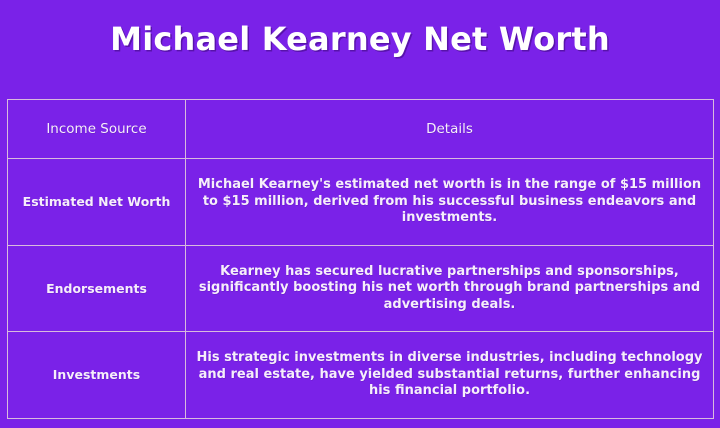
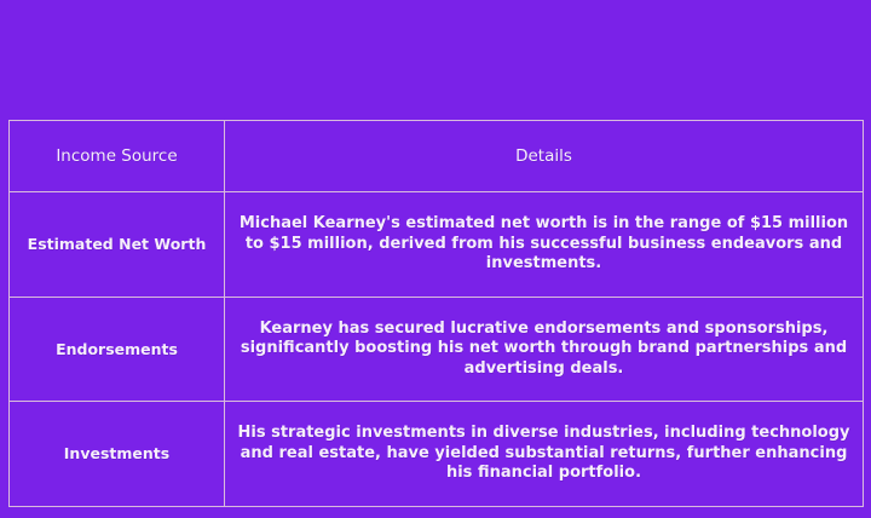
- Michael Kearney Net Worth
  Income Source	Details
  Estimated Net Worth	Michael Kearney's estimated net worth is in the range of $15 million to $15 million, derived from his successful business endeavors and investments.
- Endorsements	Kearney has secured lucrative partnerships and sponsorships, significantly boosting his net worth through brand partnerships and advertising deals.
+ Endorsements	Kearney has secured lucrative endorsements and sponsorships, significantly boosting his net worth through brand partnerships and advertising deals.
  Investments	His strategic investments in diverse industries, including technology and real estate, have yielded substantial returns, further enhancing his financial portfolio.
